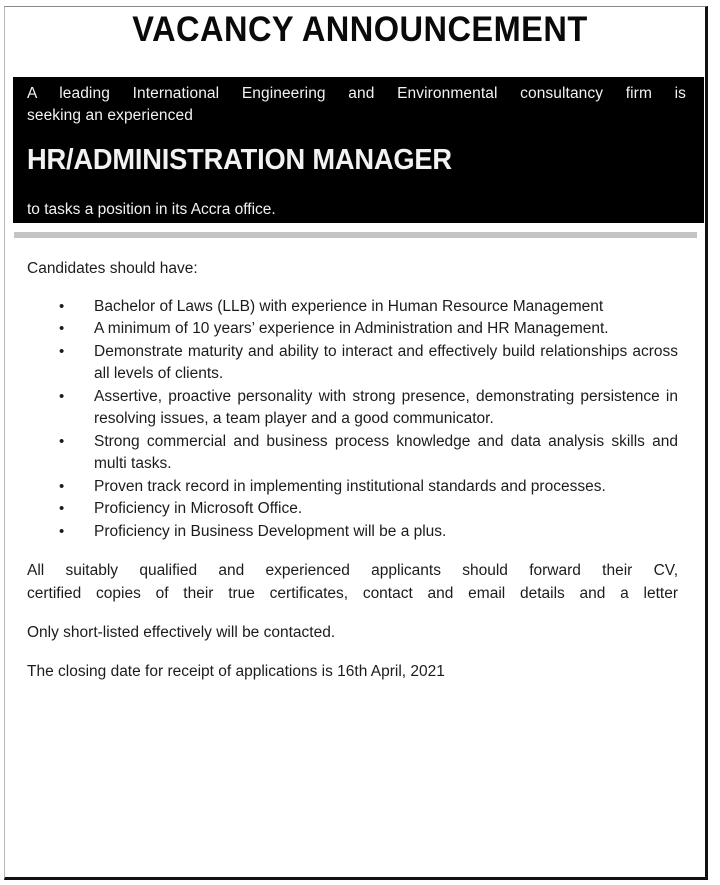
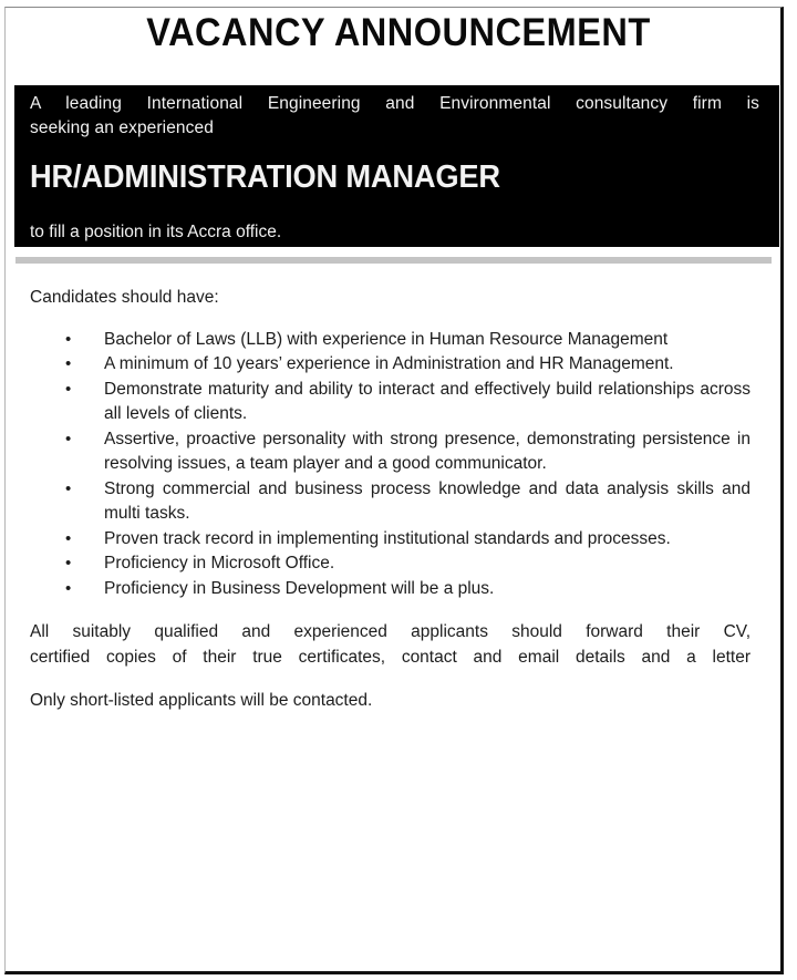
  VACANCY ANNOUNCEMENT
  A leading International Engineering and Environmental consultancy firm is
  seeking an experienced
  HR/ADMINISTRATION MANAGER
- to tasks a position in its Accra office.
+ to fill a position in its Accra office.
  Candidates should have:
  •
  Bachelor of Laws (LLB) with experience in Human Resource Management
  •
  A minimum of 10 years’ experience in Administration and HR Management.
  •
  Demonstrate maturity and ability to interact and effectively build relationships across all levels of clients.
  •
  Assertive, proactive personality with strong presence, demonstrating persistence in resolving issues, a team player and a good communicator.
  •
  Strong commercial and business process knowledge and data analysis skills and multi tasks.
  •
  Proven track record in implementing institutional standards and processes.
  •
  Proficiency in Microsoft Office.
  •
  Proficiency in Business Development will be a plus.
  All suitably qualified and experienced applicants should forward their CV,
  certified copies of their true certificates, contact and email details and a letter
- Only short-listed effectively will be contacted.
+ Only short-listed applicants will be contacted.
- The closing date for receipt of applications is 16th April, 2021
